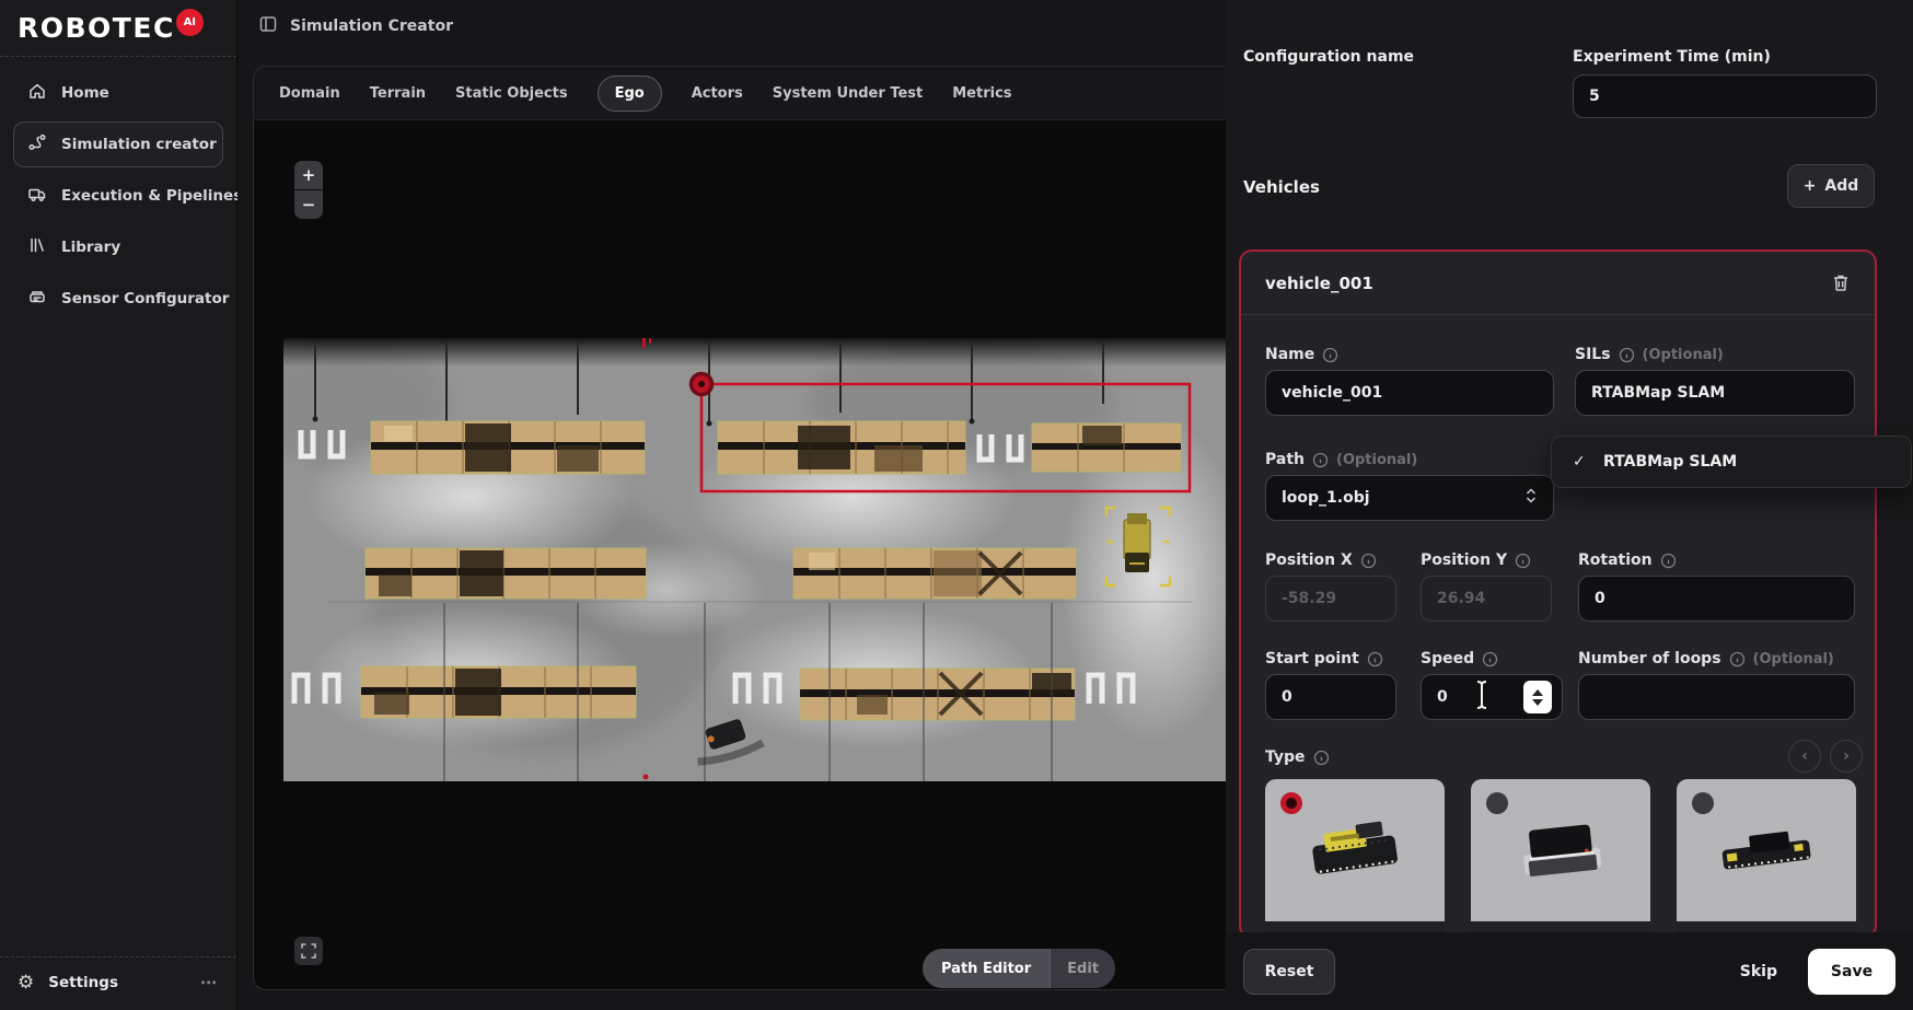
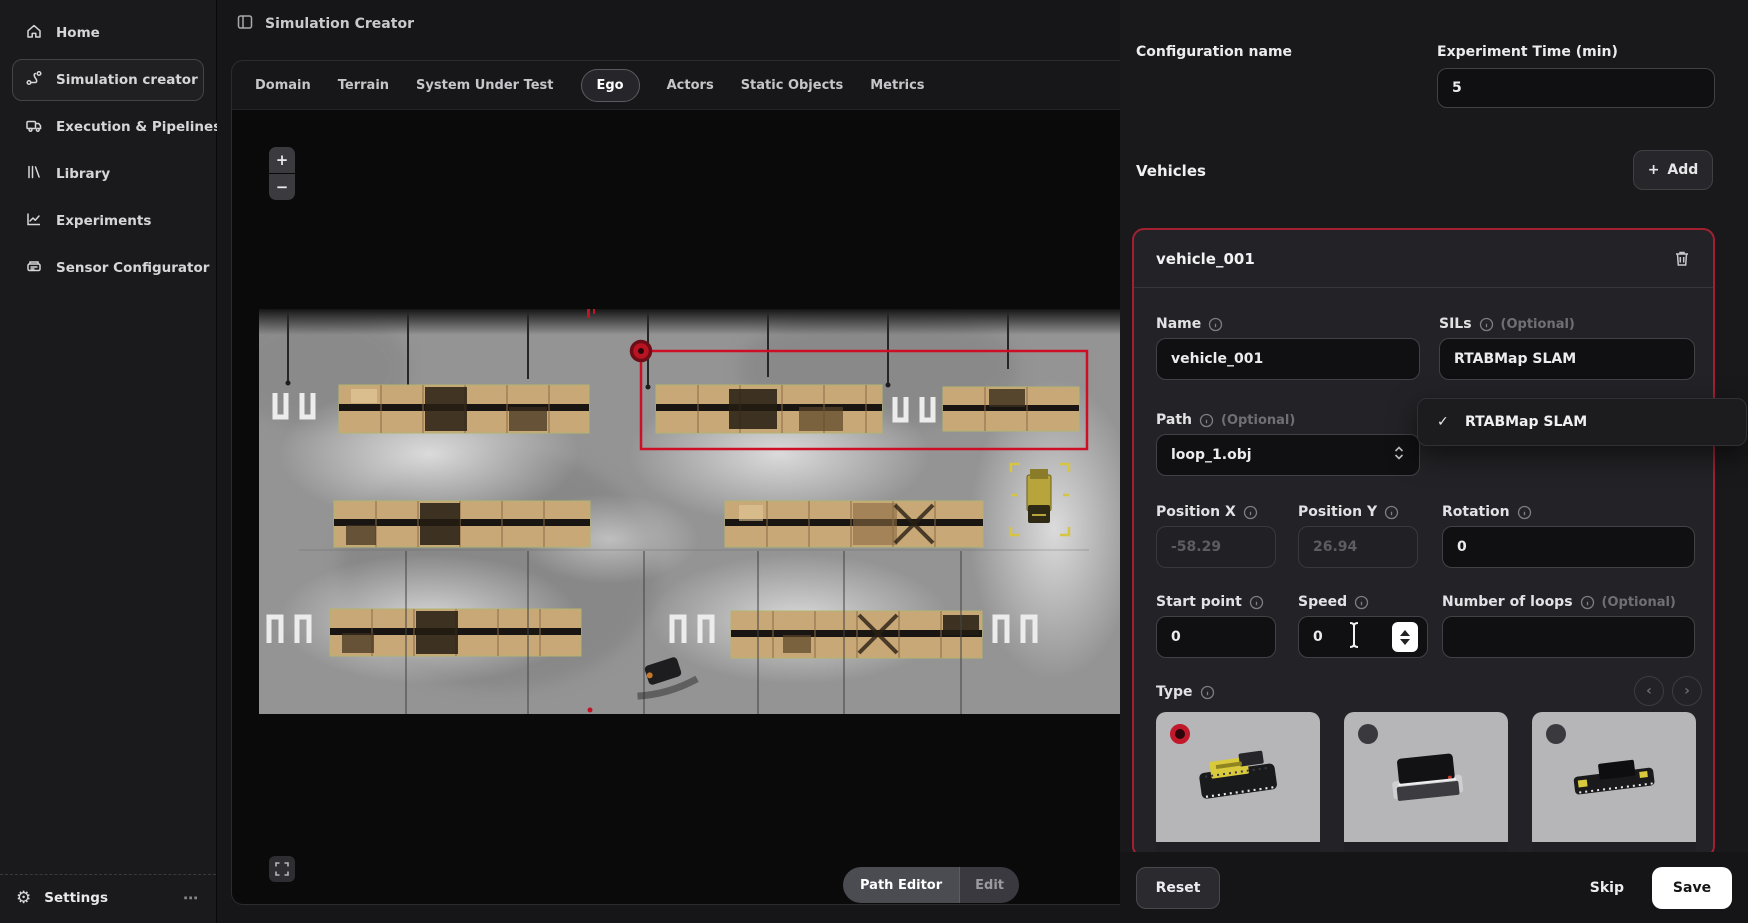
- ROBOTEC
- AI
  Home
  Simulation creator
  Execution & Pipeline
  Library
+ Experiments
  Sensor Configurator
  ⚙
  Settings
  ⋯
  Simulation Creator
  Domain
  Terrain
- Static Objects
+ System Under Test
  Ego
  Actors
- System Under Test
+ Static Objects
  Metrics
  +
  −
  Path Editor
  Edit
  Configuration name
  Experiment Time (min)
  5
  Vehicles
  +
  Add
  vehicle_001
  Name
  SILs
  (Optional)
  vehicle_001
  RTABMap SLAM
  Path
  (Optional)
  loop_1.obj
  Position X
  Position Y
  Rotation
  -58.29
  26.94
  0
  Start point
  Speed
  Number of loops
  (Optional)
  0
  0
  Type
  ‹
  ›
  ✓
  RTABMap SLAM
  Reset
  Skip
  Save
